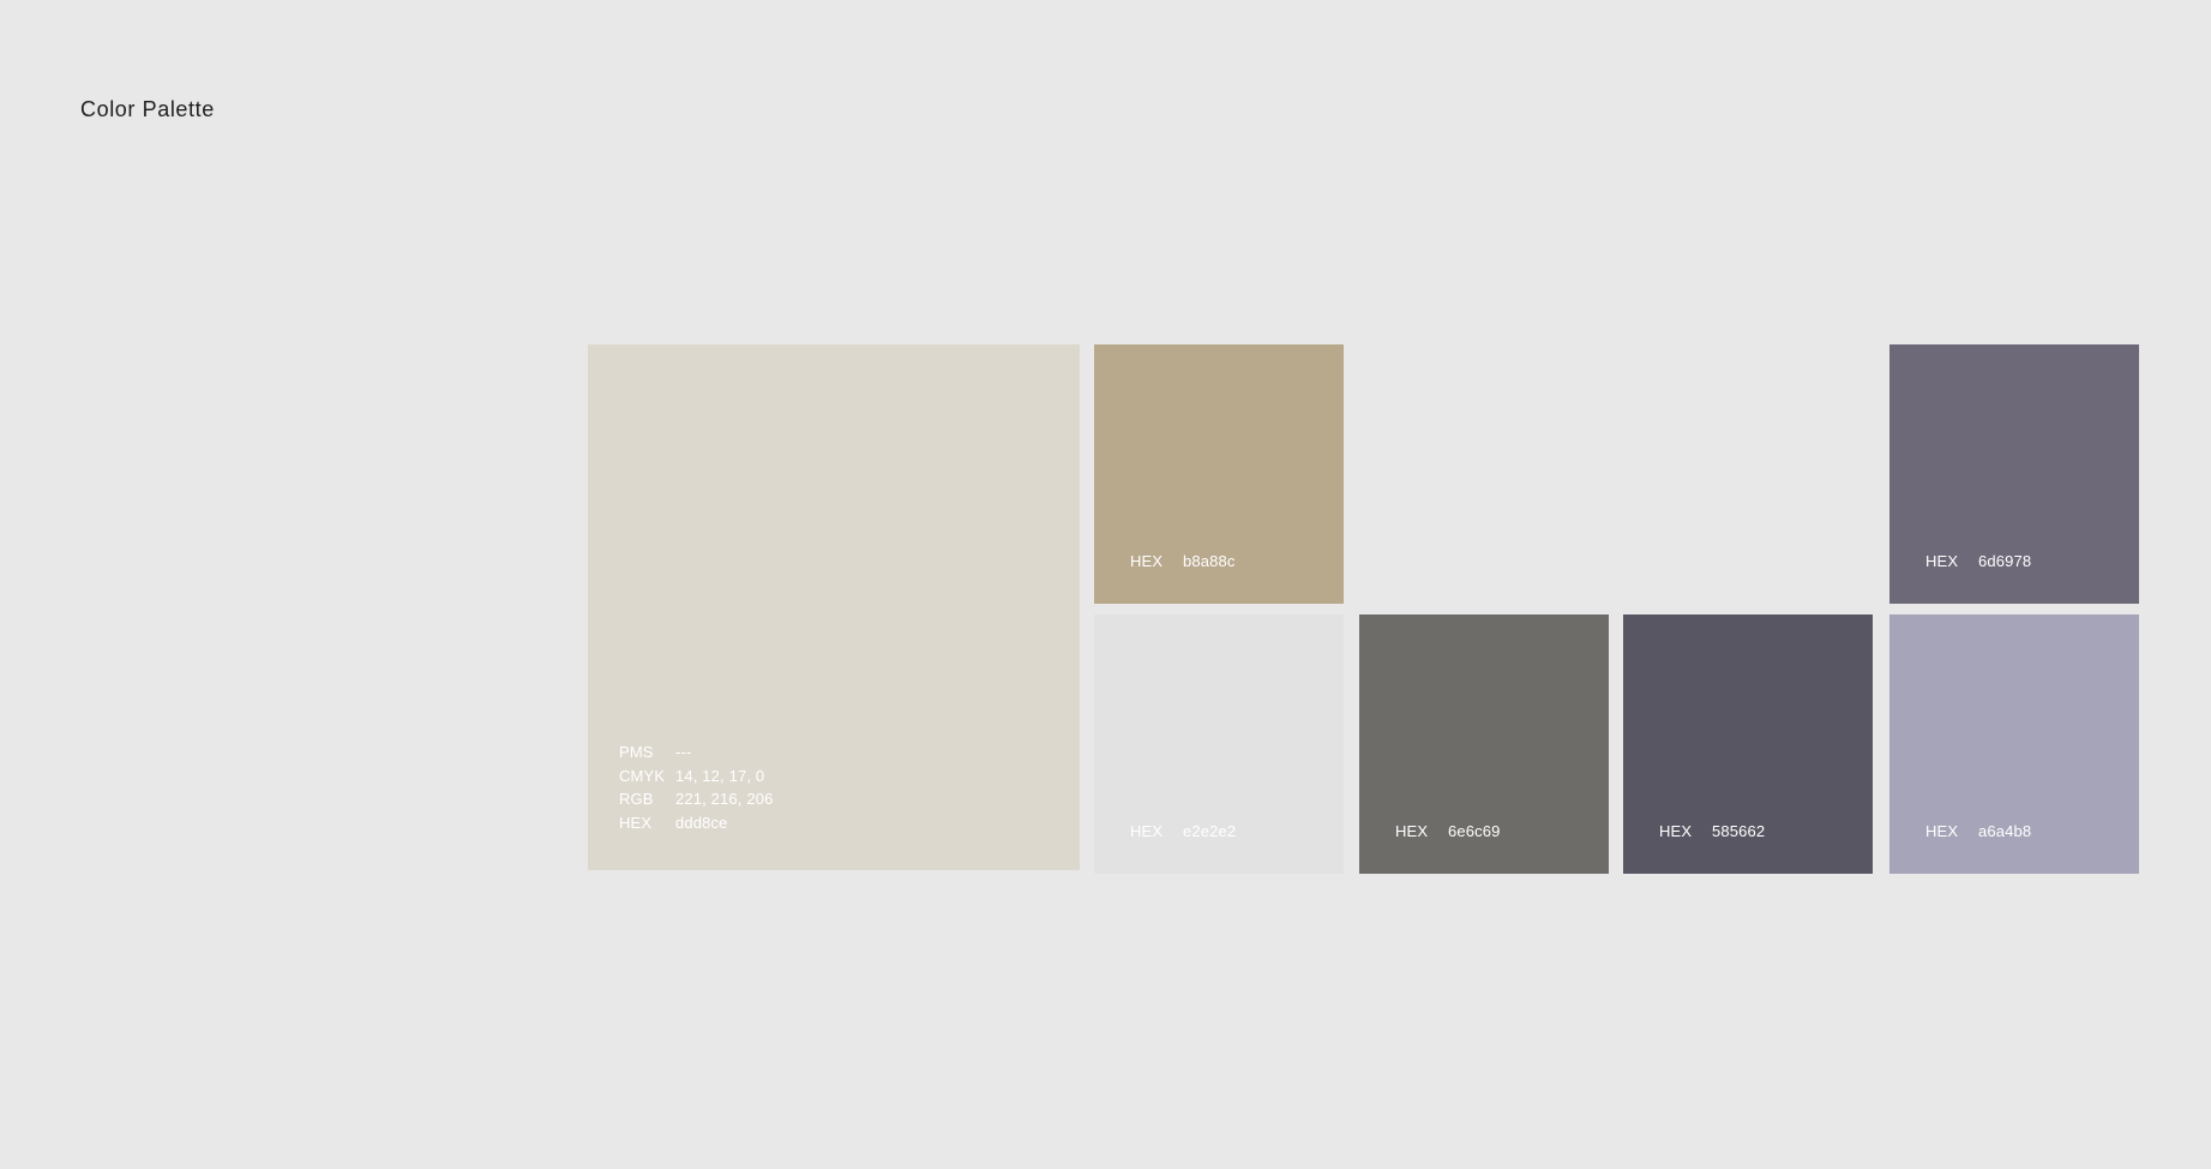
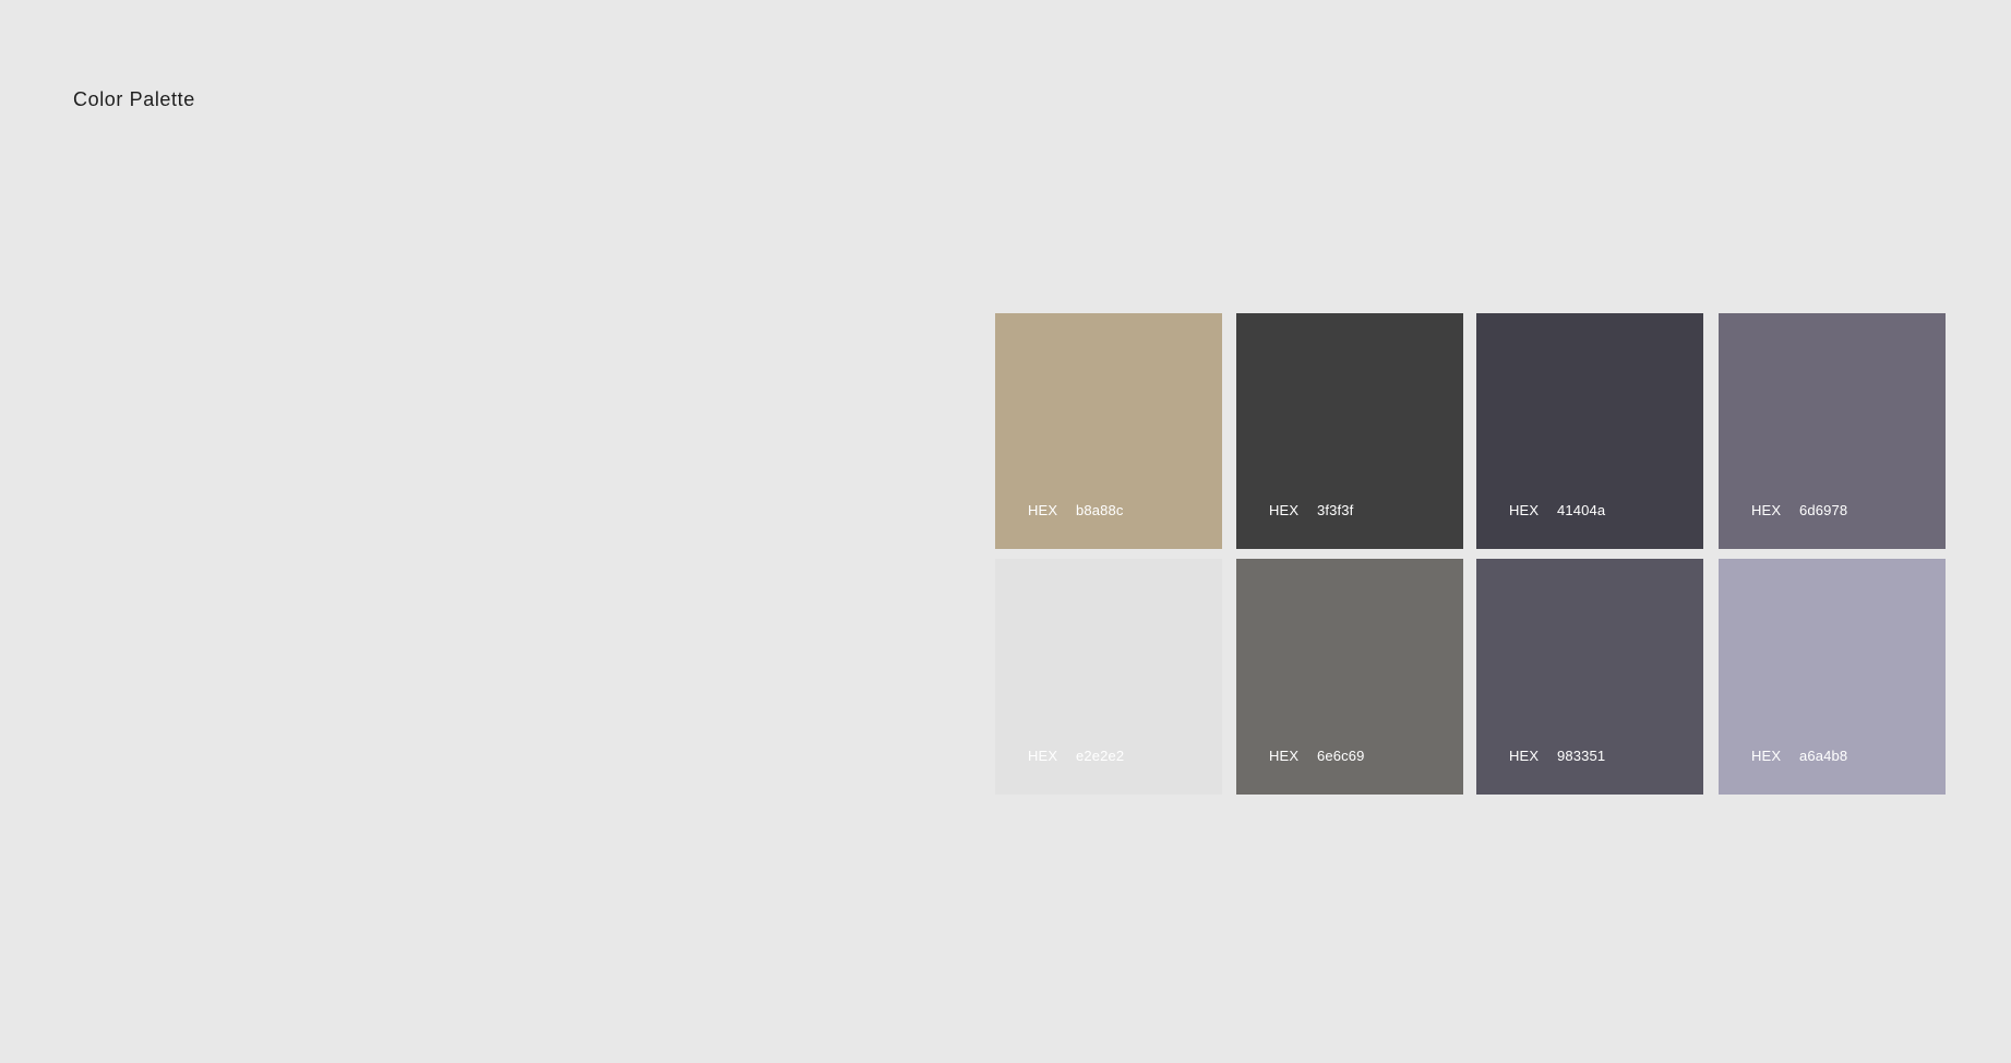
  Color Palette
- PMS ---
- CMYK 14, 12, 17, 0
- RGB 221, 216, 206
- HEX ddd8ce
  HEX b8a88c
+ HEX 3f3f3f
+ HEX 41404a
  HEX 6d6978
  HEX e2e2e2
  HEX 6e6c69
- HEX 585662
+ HEX 983351
  HEX a6a4b8
